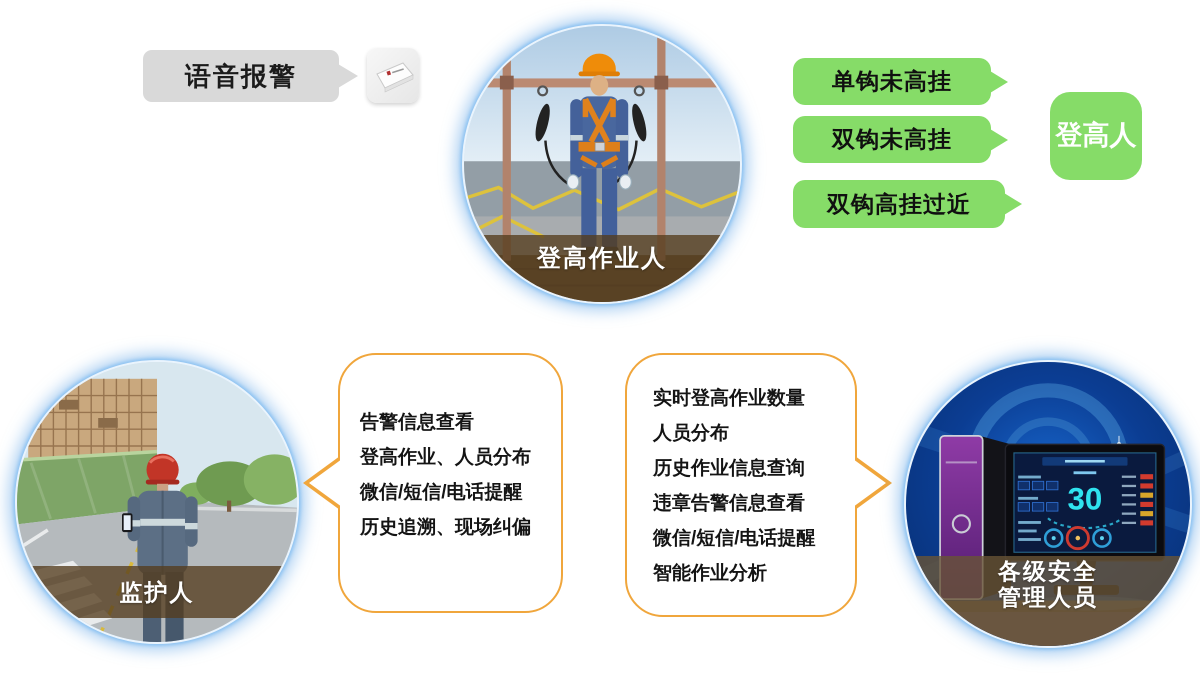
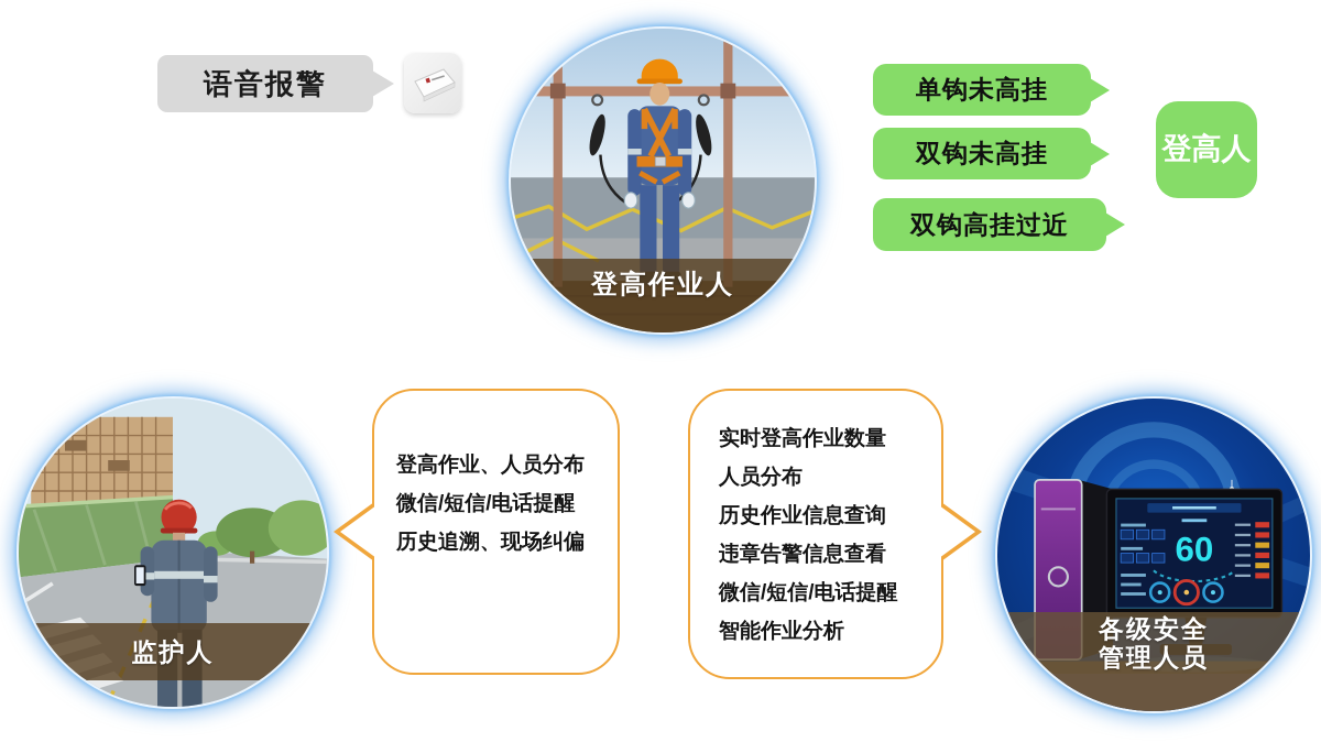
  语音报警
  登高作业人
  单钩未高挂
  双钩未高挂
  双钩高挂过近
  登高人
  监护人
- 告警信息查看
  登高作业、人员分布
  微信/短信/电话提醒
  历史追溯、现场纠偏
  实时登高作业数量
  人员分布
  历史作业信息查询
  违章告警信息查看
  微信/短信/电话提醒
  智能作业分析
- 30
+ 60
  各级安全
  管理人员
